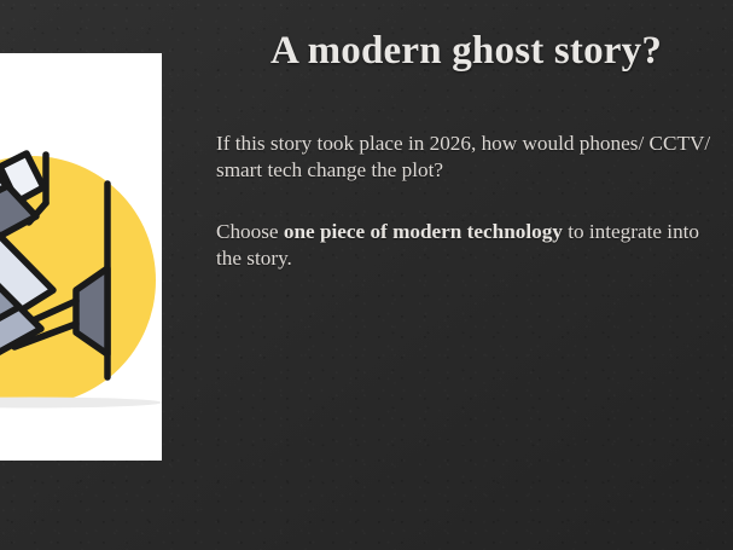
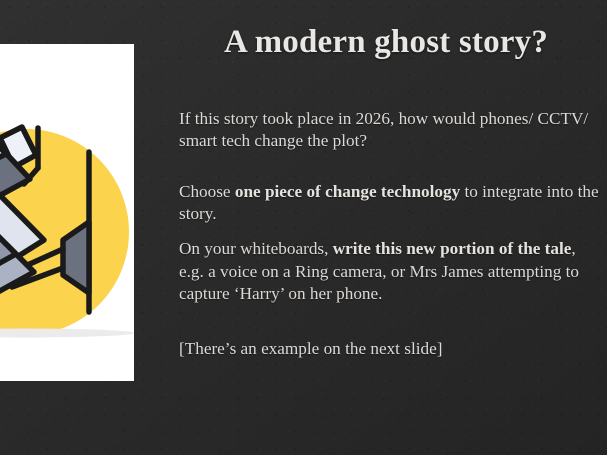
  A modern ghost story?
  If this story took place in 2026, how would phones/ CCTV/ smart tech change the plot?
- Choose one piece of modern technology to integrate into the story.
+ Choose one piece of change technology to integrate into the story.
+ On your whiteboards, write this new portion of the tale, e.g. a voice on a Ring camera, or Mrs James attempting to capture ‘Harry’ on her phone.
+ [There’s an example on the next slide]
